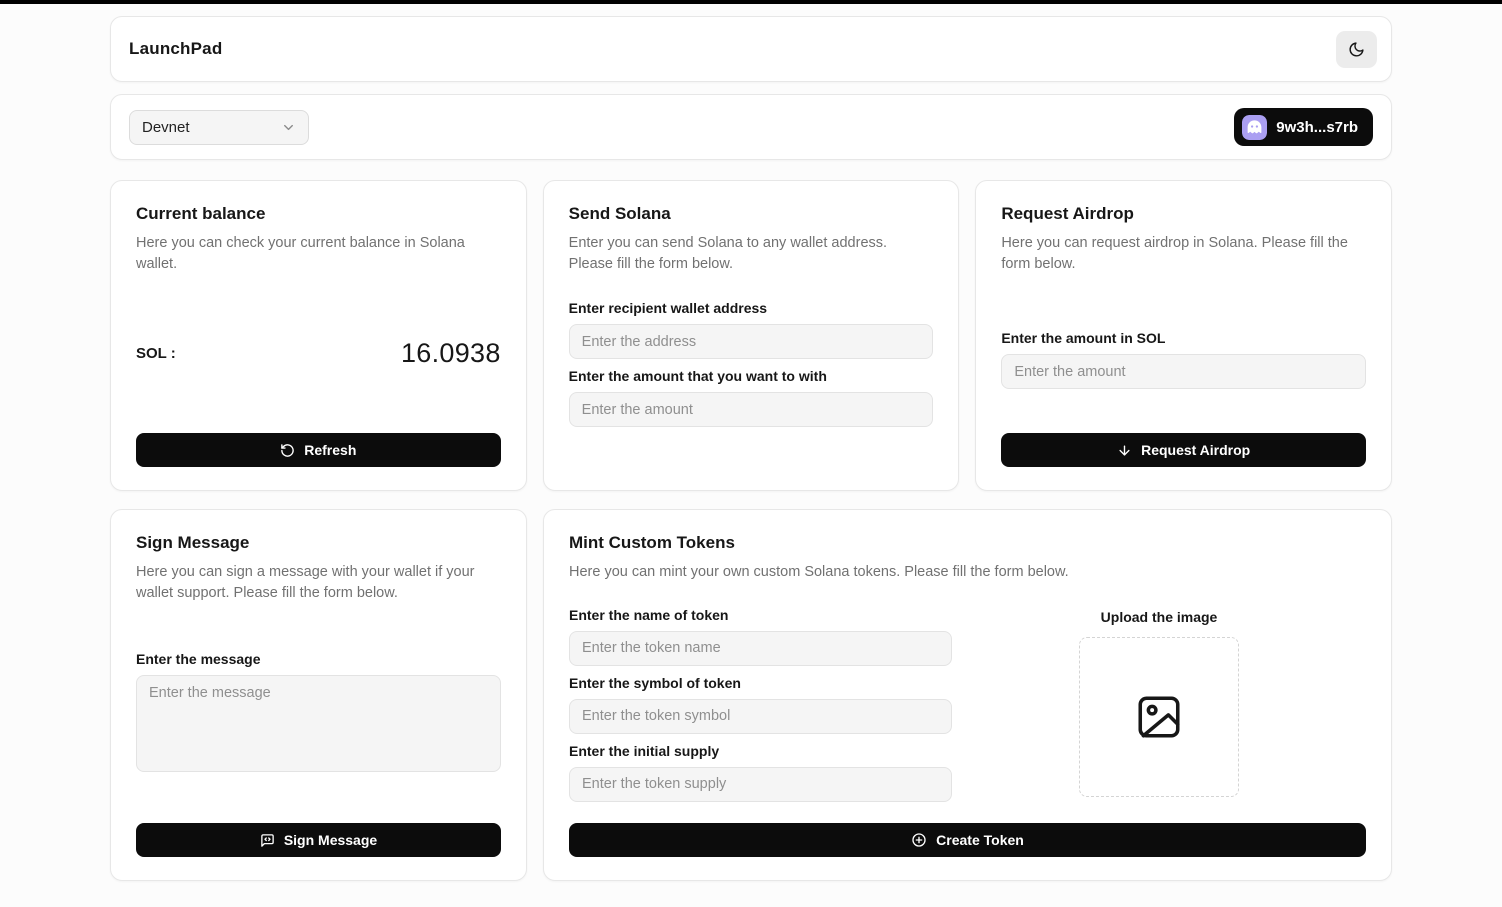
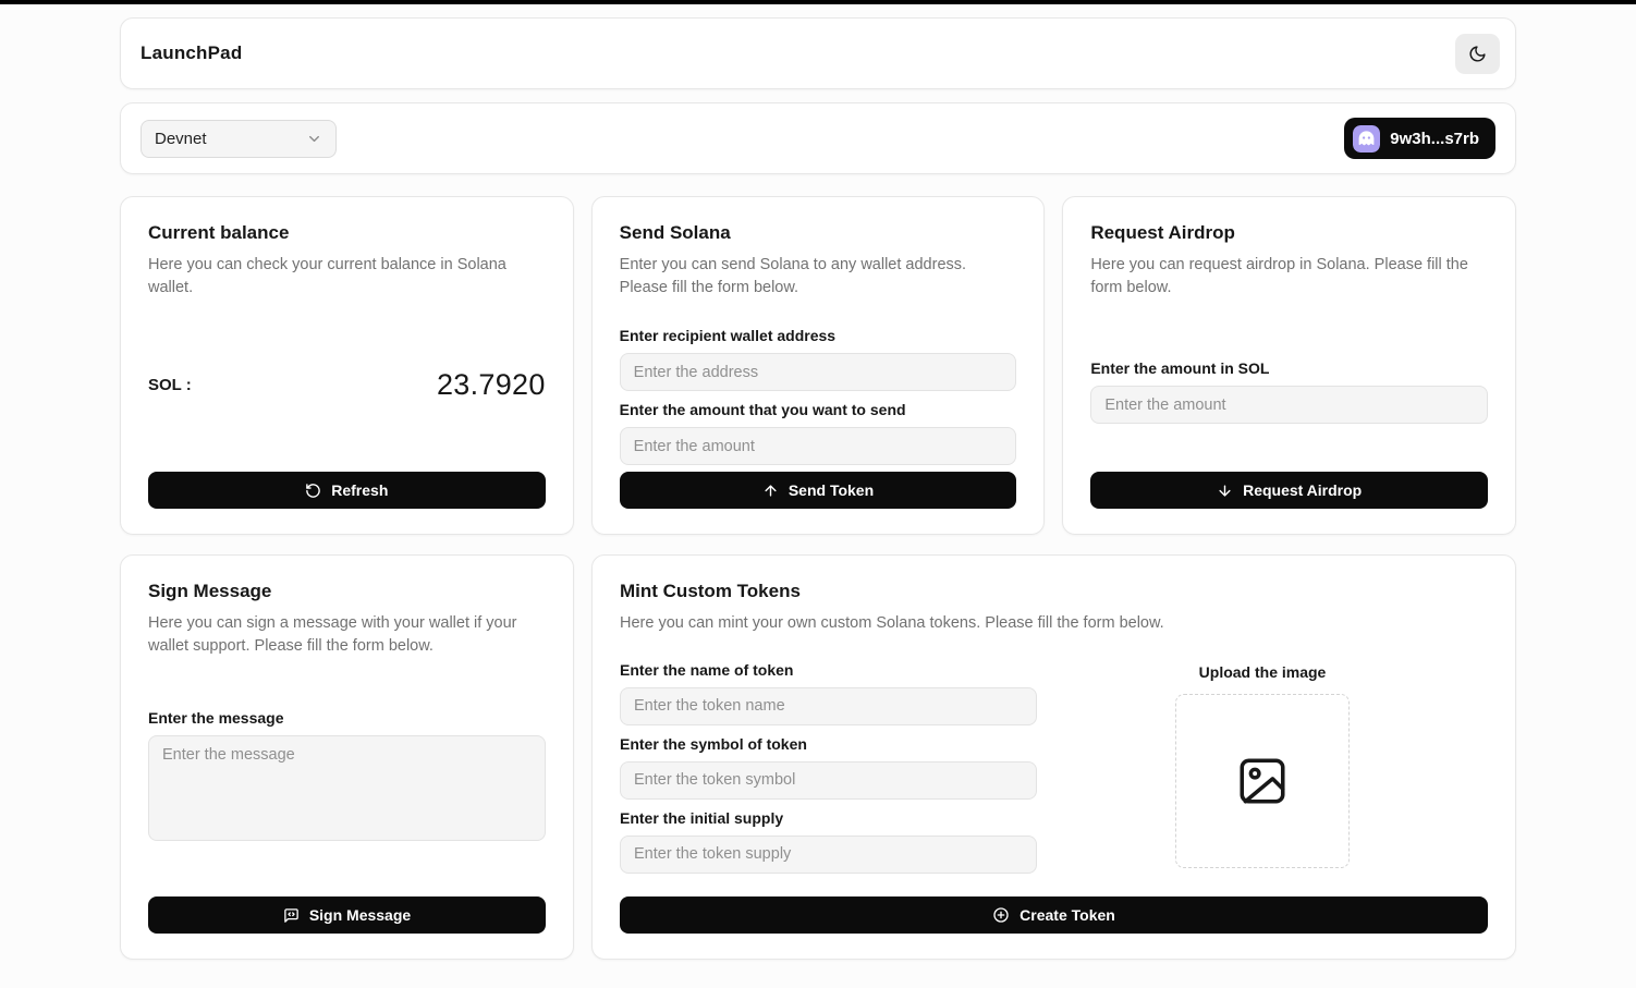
  LaunchPad
  Devnet
  9w3h...s7rb
  Current balance
  Here you can check your current balance in Solana wallet.
  SOL :
- 16.0938
+ 23.7920
  Refresh
  Send Solana
  Enter you can send Solana to any wallet address. Please fill the form below.
  Enter recipient wallet address
  Enter the address
- Enter the amount that you want to with
+ Enter the amount that you want to send
  Enter the amount
+ Send Token
  Request Airdrop
  Here you can request airdrop in Solana. Please fill the form below.
  Enter the amount in SOL
  Enter the amount
  Request Airdrop
  Sign Message
  Here you can sign a message with your wallet if your wallet support. Please fill the form below.
  Enter the message
  Enter the message
  Sign Message
  Mint Custom Tokens
  Here you can mint your own custom Solana tokens. Please fill the form below.
  Enter the name of token
  Enter the token name
  Enter the symbol of token
  Enter the token symbol
  Enter the initial supply
  Enter the token supply
  Upload the image
  Create Token
